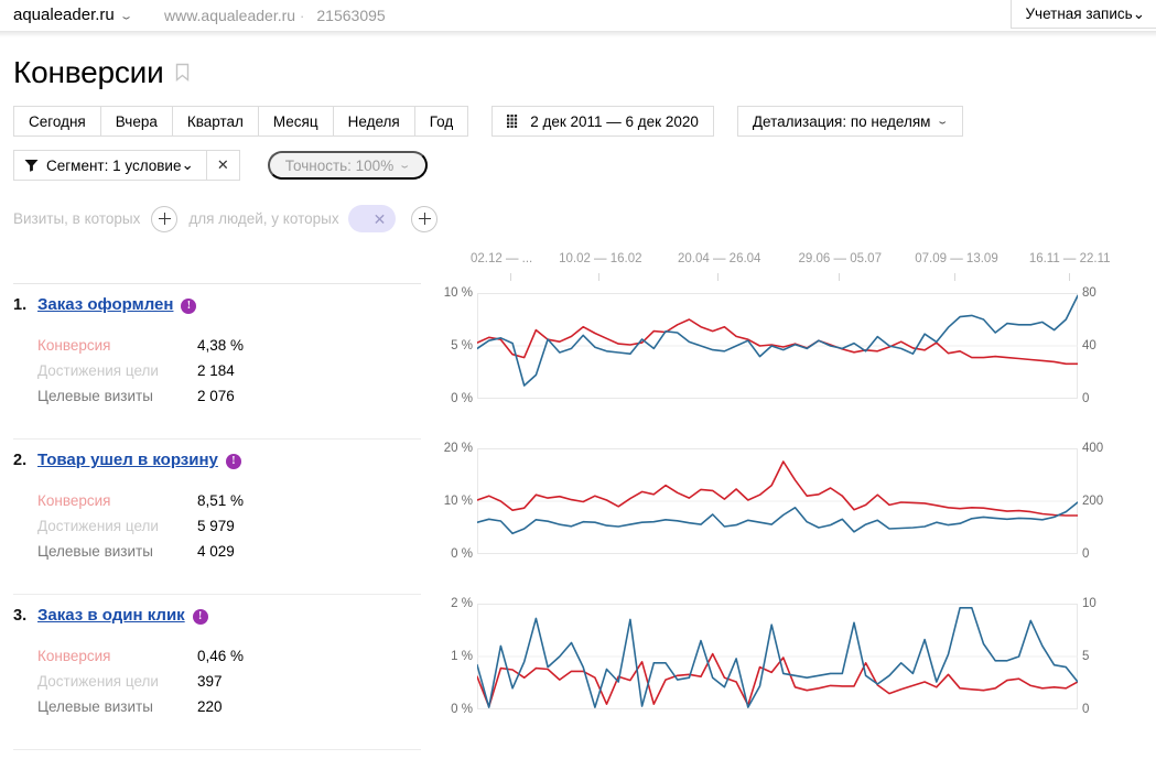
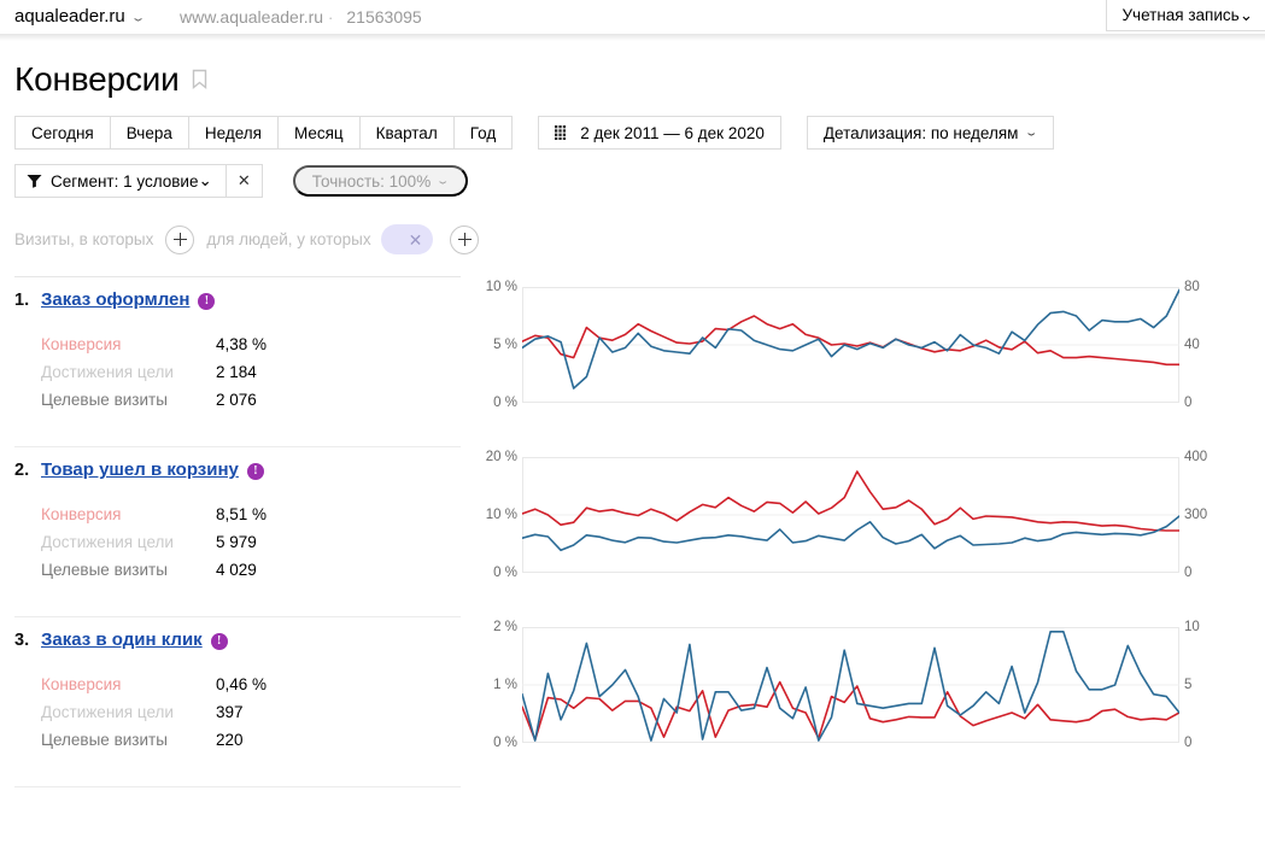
  aqualeader.ru ⌄
  www.aqualeader.ru
  ·
  21563095
  Учетная запись
  ⌄
  Конверсии
  Сегодня
  Вчера
- Квартал
+ Неделя
  Месяц
- Неделя
+ Квартал
  Год
  2 дек 2011 — 6 дек 2020
  Детализация: по неделям
  ⌄
  Сегмент: 1 условие
  ⌄
  ✕
  Точность: 100%
  ⌄
  Визиты, в которых
  для людей, у которых
  ✕
- 02.12 — ...
- 10.02 — 16.02
- 20.04 — 26.04
- 29.06 — 05.07
- 07.09 — 13.09
- 16.11 — 22.11
  1.
  Заказ оформлен
  !
  Конверсия
  4,38 %
  Достижения цели
  2 184
  Целевые визиты
  2 076
  0 %
  5 %
  10 %
  0
  40
  80
  2.
  Товар ушел в корзину
  !
  Конверсия
  8,51 %
  Достижения цели
  5 979
  Целевые визиты
  4 029
  0 %
  10 %
  20 %
  0
- 200
+ 300
  400
  3.
  Заказ в один клик
  !
  Конверсия
  0,46 %
  Достижения цели
  397
  Целевые визиты
  220
  0 %
  1 %
  2 %
  0
  5
  10
